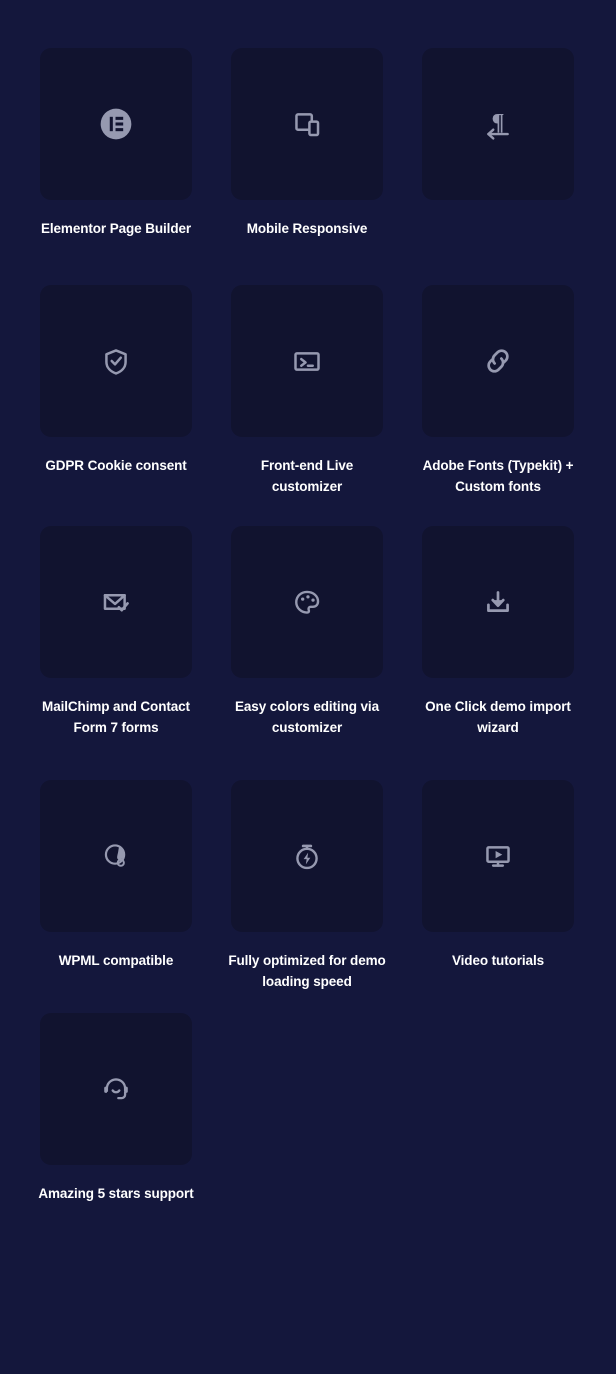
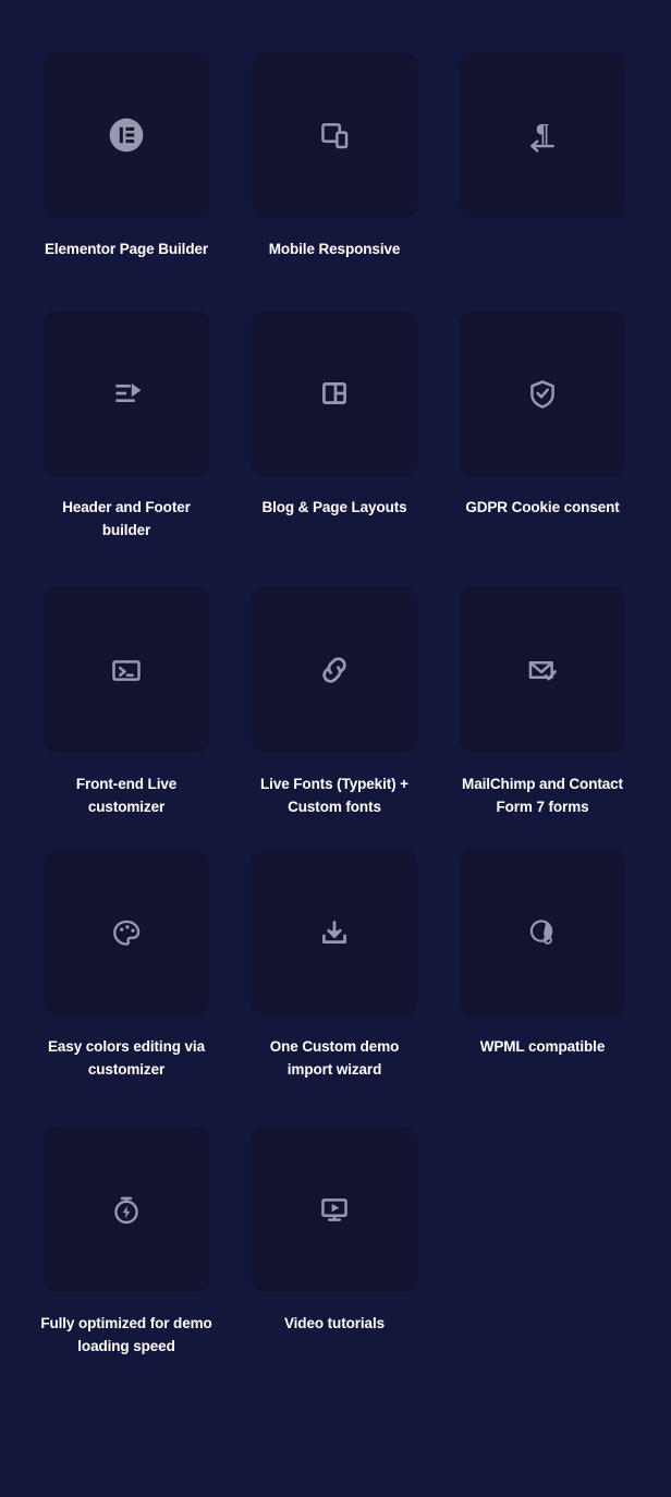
  Elementor Page Builder
  Mobile Responsive
  ¶
+ Header and Footer builder
+ Blog & Page Layouts
  GDPR Cookie consent
  Front-end Live customizer
- Adobe Fonts (Typekit) + Custom fonts
+ Live Fonts (Typekit) + Custom fonts
  MailChimp and Contact Form 7 forms
  Easy colors editing via customizer
- One Click demo import wizard
+ One Custom demo import wizard
  WPML compatible
  Fully optimized for demo loading speed
  Video tutorials
- Amazing 5 stars support
